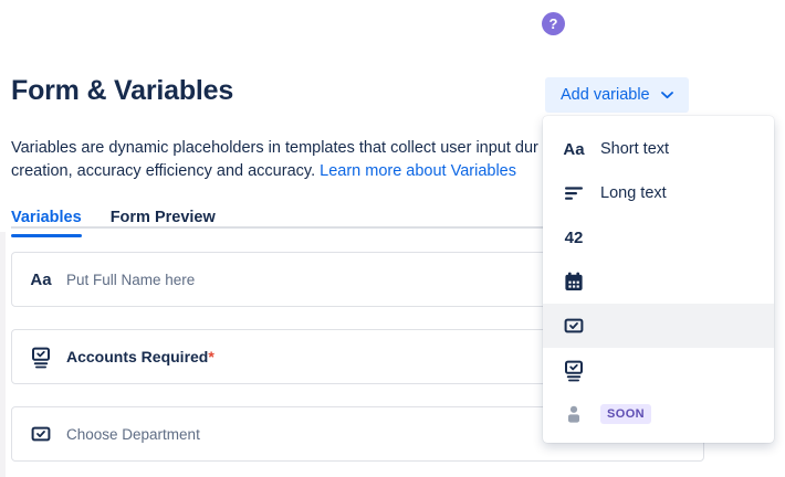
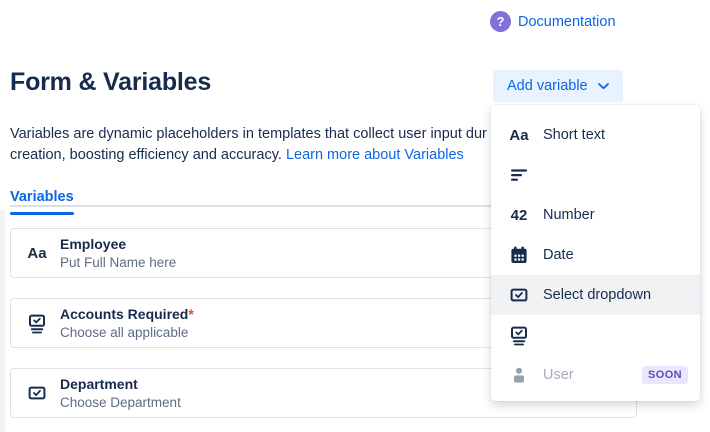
  ?
+ Documentation
  Form & Variables
  Add variable
  Variables are dynamic placeholders in templates that collect user input dur
- creation, accuracy efficiency and accuracy. Learn more about Variables
+ creation, boosting efficiency and accuracy. Learn more about Variables
  Variables
- Form Preview
  Aa
+ Employee
  Put Full Name here
  Accounts Required*
+ Choose all applicable
+ Department
  Choose Department
  Aa
  Short text
- Long text
  42
+ Number
+ Date
+ Select dropdown
+ User
  SOON
